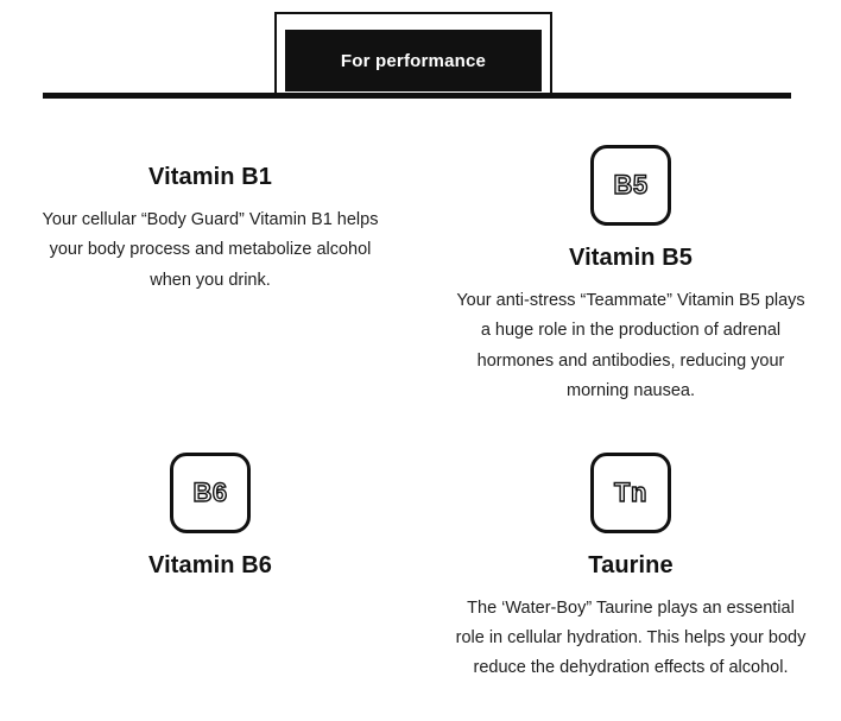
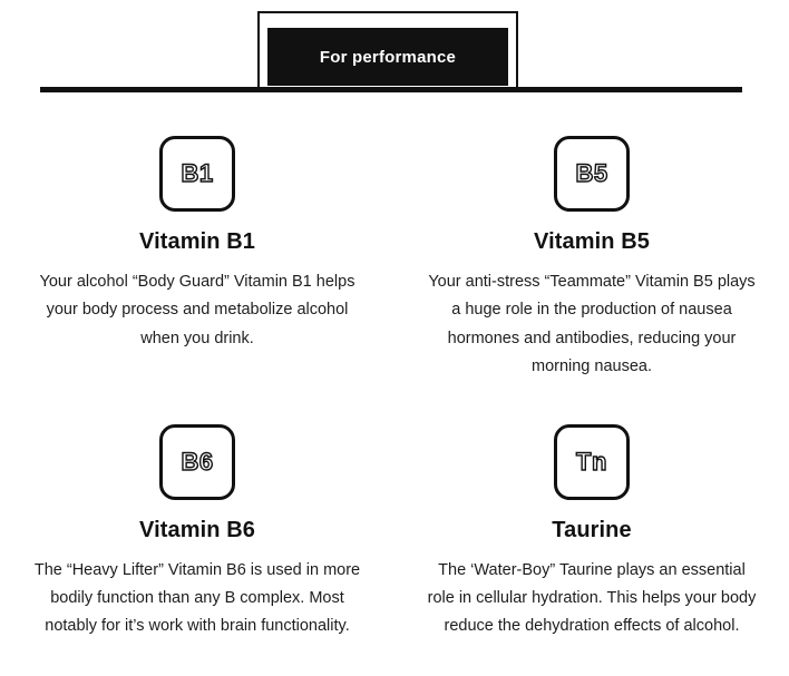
  For performance
+ B1
  Vitamin B1
- Your cellular “Body Guard” Vitamin B1 helps your body process and metabolize alcohol when you drink.
+ Your alcohol “Body Guard” Vitamin B1 helps your body process and metabolize alcohol when you drink.
  B5
  Vitamin B5
- Your anti-stress “Teammate” Vitamin B5 plays a huge role in the production of adrenal hormones and antibodies, reducing your morning nausea.
+ Your anti-stress “Teammate” Vitamin B5 plays a huge role in the production of nausea hormones and antibodies, reducing your morning nausea.
  B6
  Vitamin B6
+ The “Heavy Lifter” Vitamin B6 is used in more bodily function than any B complex. Most notably for it’s work with brain functionality.
  Tn
  Taurine
  The ‘Water-Boy” Taurine plays an essential role in cellular hydration. This helps your body reduce the dehydration effects of alcohol.
